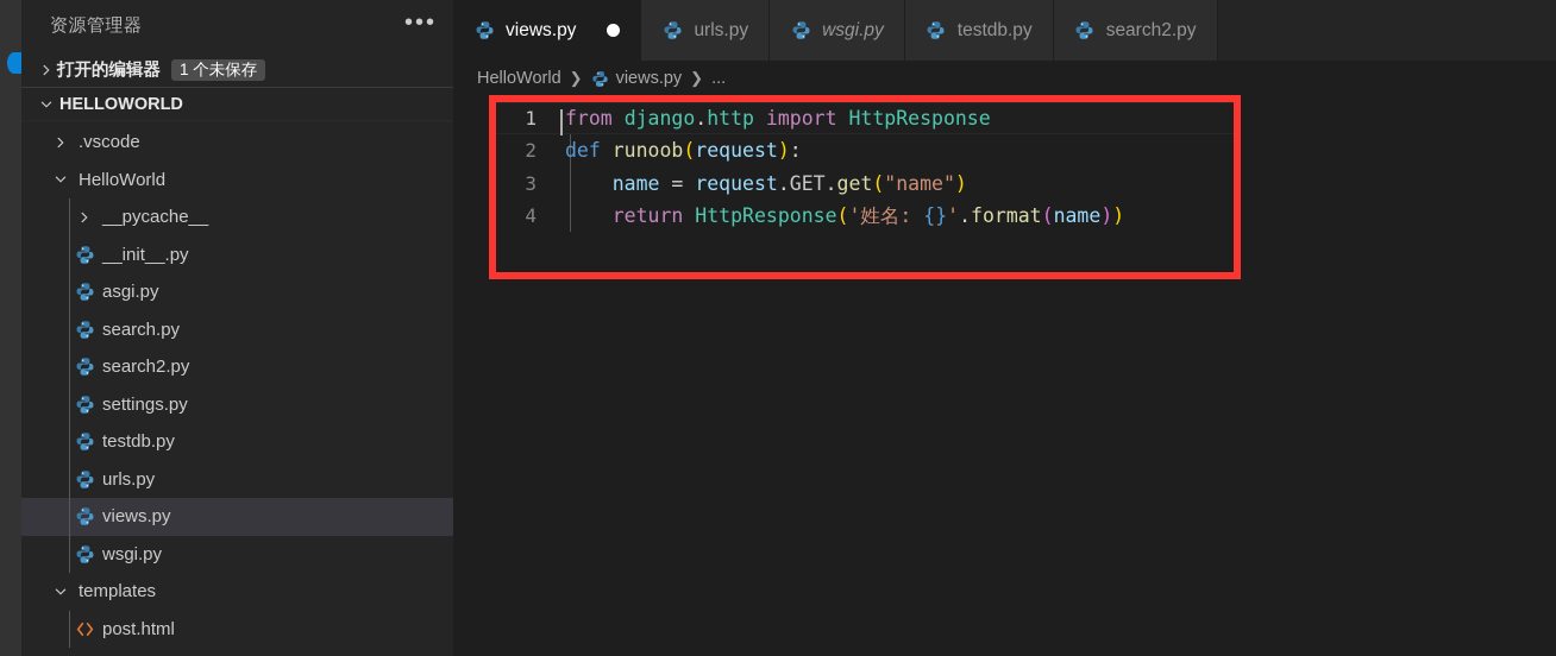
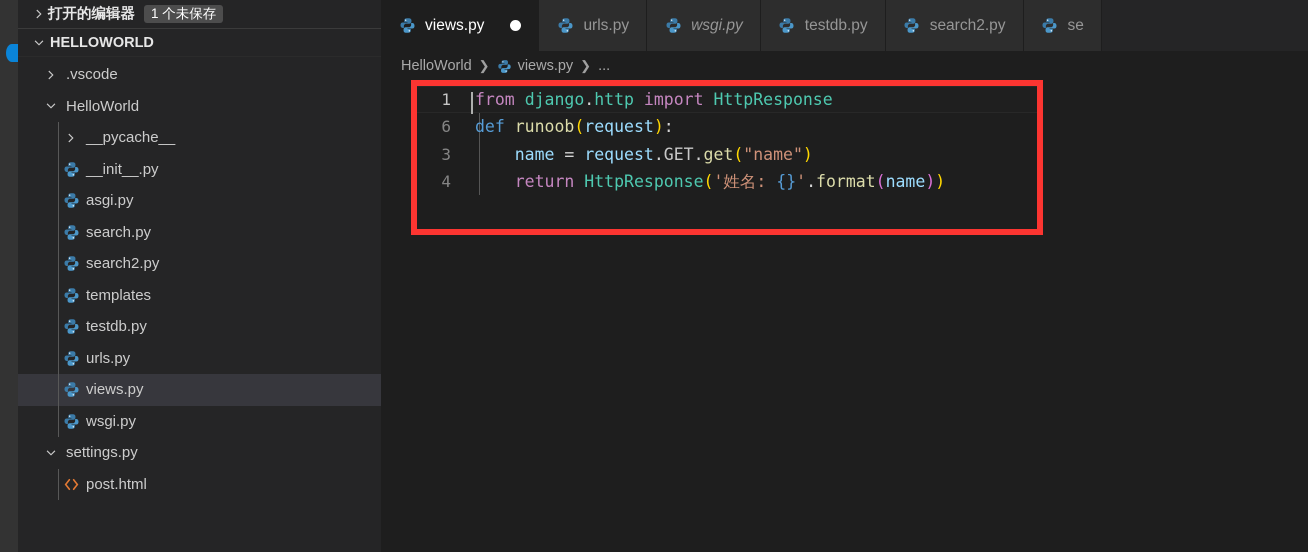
- 资源管理器
- •••
  打开的编辑器
  1 个未保存
  HELLOWORLD
  .vscode
  HelloWorld
  __pycache__
  __init__.py
  asgi.py
  search.py
  search2.py
- settings.py
+ templates
  testdb.py
  urls.py
  views.py
  wsgi.py
- templates
+ settings.py
  post.html
  views.py
  urls.py
  wsgi.py
  testdb.py
  search2.py
+ se
  HelloWorld
  ❯
  views.py
  ❯
  ...
  1
  from django.http import HttpResponse
- 2
+ 6
  def runoob(request):
  3
  name = request.GET.get("name")
  4
  return HttpResponse('姓名: {}'.format(name))
